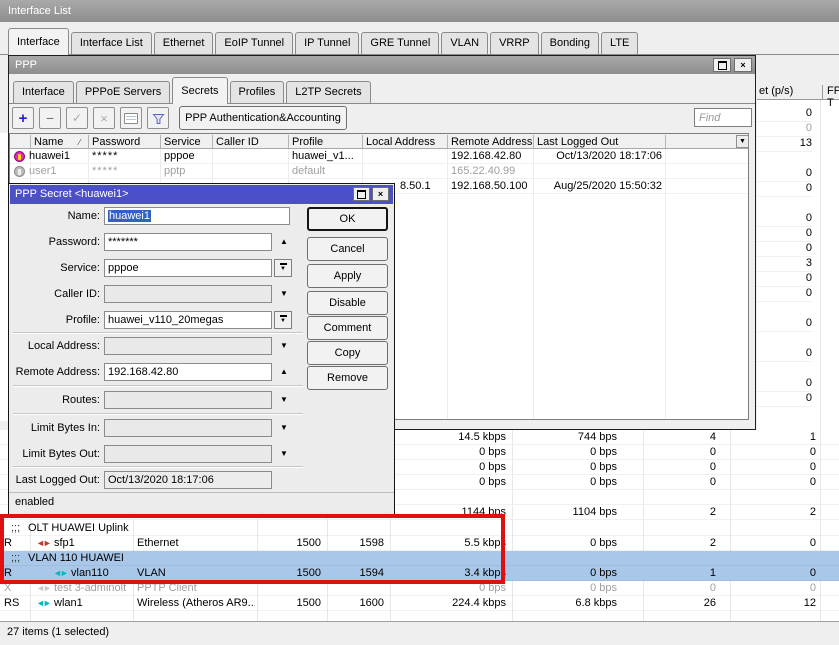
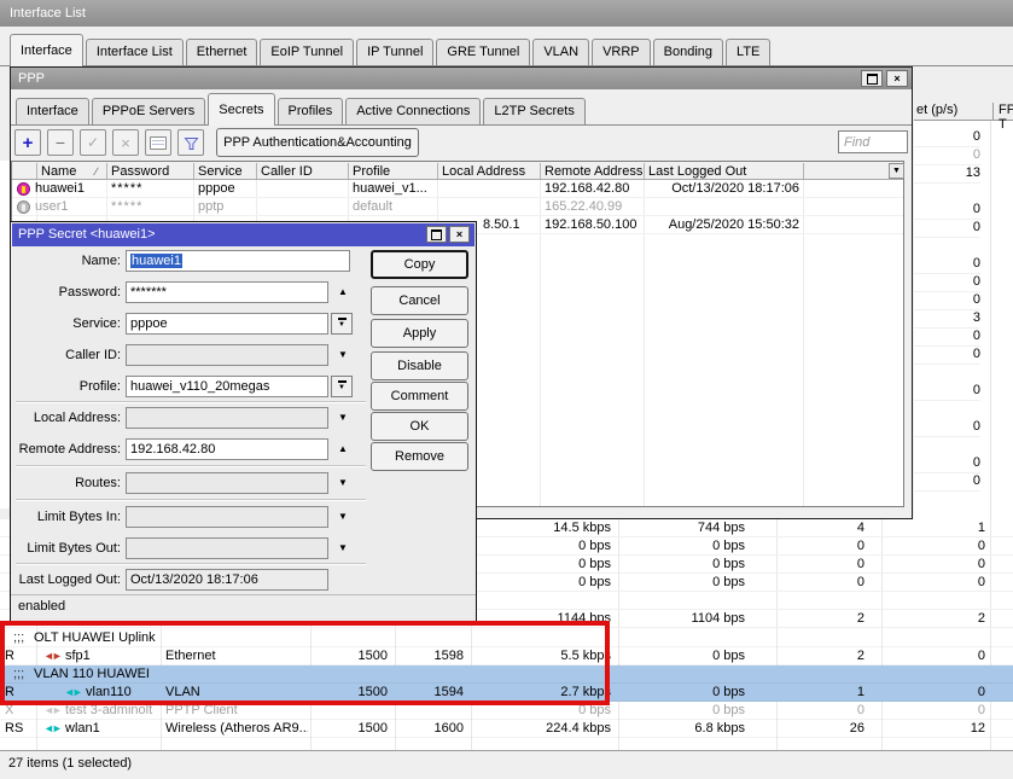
  0
  0
  13
  0
  0
  0
  0
  0
  3
  0
  0
  0
  0
  0
  0
  14.5 kbps
  744 bps
  4
  1
  0 bps
  0 bps
  0
  0
  0 bps
  0 bps
  0
  0
  0 bps
  0 bps
  0
  0
  1144 bps
  1104 bps
  2
  2
  ;;;
  OLT HUAWEI Uplink
  R
  ◄►
  sfp1
  Ethernet
  1500
  1598
  5.5 kbps
  0 bps
  2
  0
  ;;;
  VLAN 110 HUAWEI
  R
  ◄►
  vlan110
  VLAN
  1500
  1594
- 3.4 kbps
+ 2.7 kbps
  0 bps
  1
  0
  X
  ◄►
  test 3-adminolt
  PPTP Client
  0 bps
  0 bps
  0
  0
  RS
  ◄►
  wlan1
  Wireless (Atheros AR9..
  1500
  1600
  224.4 kbps
  6.8 kbps
  26
  12
  Interface List
  Interface
  Interface List
  Ethernet
  EoIP Tunnel
  IP Tunnel
  GRE Tunnel
  VLAN
  VRRP
  Bonding
  LTE
  et (p/s)
  FP T
  27 items (1 selected)
  PPP
  ×
  Interface
  PPPoE Servers
  Secrets
  Profiles
+ Active Connections
  L2TP Secrets
  PPP Authentication&Accounting
  Find
  +
  −
  ✓
  ×
  Name
  Password
  Service
  Caller ID
  Profile
  Local Address
  Remote Address
  Last Logged Out
  ∕
  huawei1
  *****
  pppoe
  huawei_v1...
  192.168.42.80
  Oct/13/2020 18:17:06
  user1
  *****
  pptp
  default
  165.22.40.99
  8.50.1
  192.168.50.100
  Aug/25/2020 15:50:32
  PPP Secret <huawei1>
  ×
  Name:
  huawei1
  Password:
  *******
  ▲
  Service:
  pppoe
  Caller ID:
  ▼
  Profile:
  huawei_v110_20megas
  Local Address:
  ▼
  Remote Address:
  192.168.42.80
  ▲
  Routes:
  ▼
  Limit Bytes In:
  ▼
  Limit Bytes Out:
  ▼
  Last Logged Out:
  Oct/13/2020 18:17:06
- OK
+ Copy
  Cancel
  Apply
  Disable
  Comment
- Copy
+ OK
  Remove
  enabled
